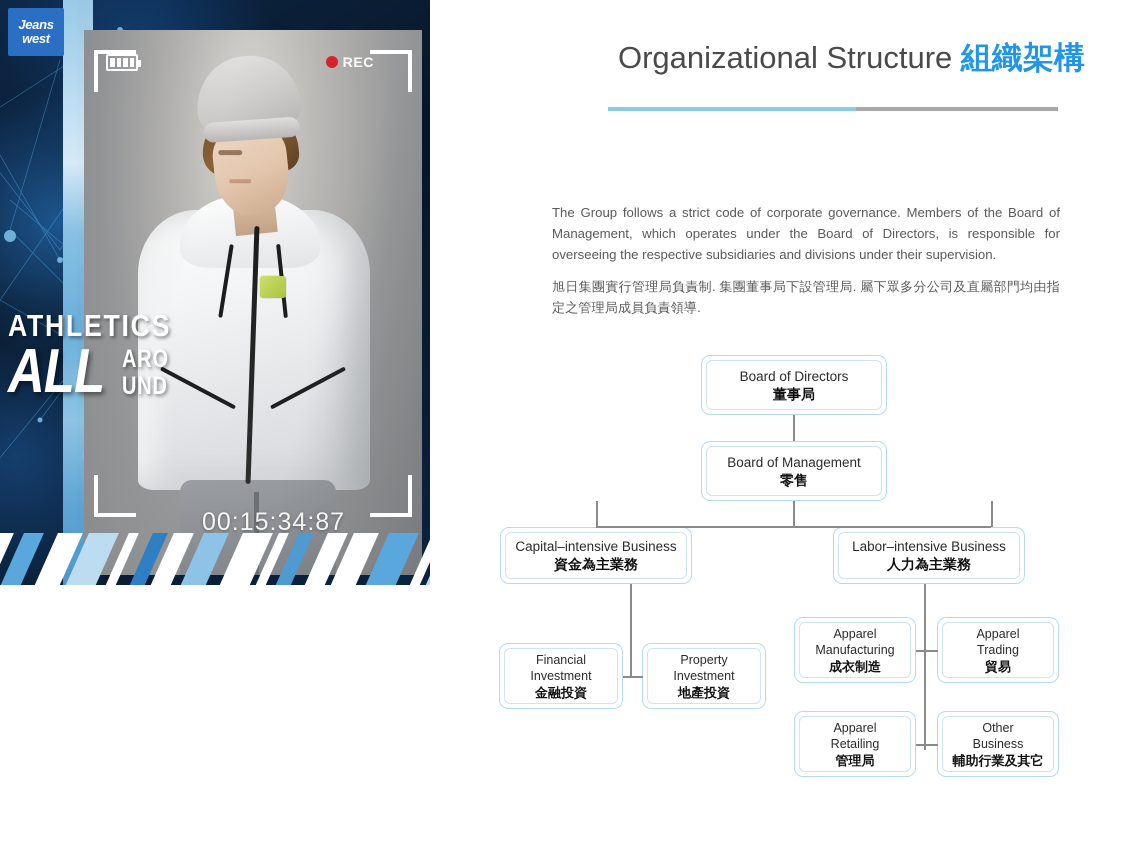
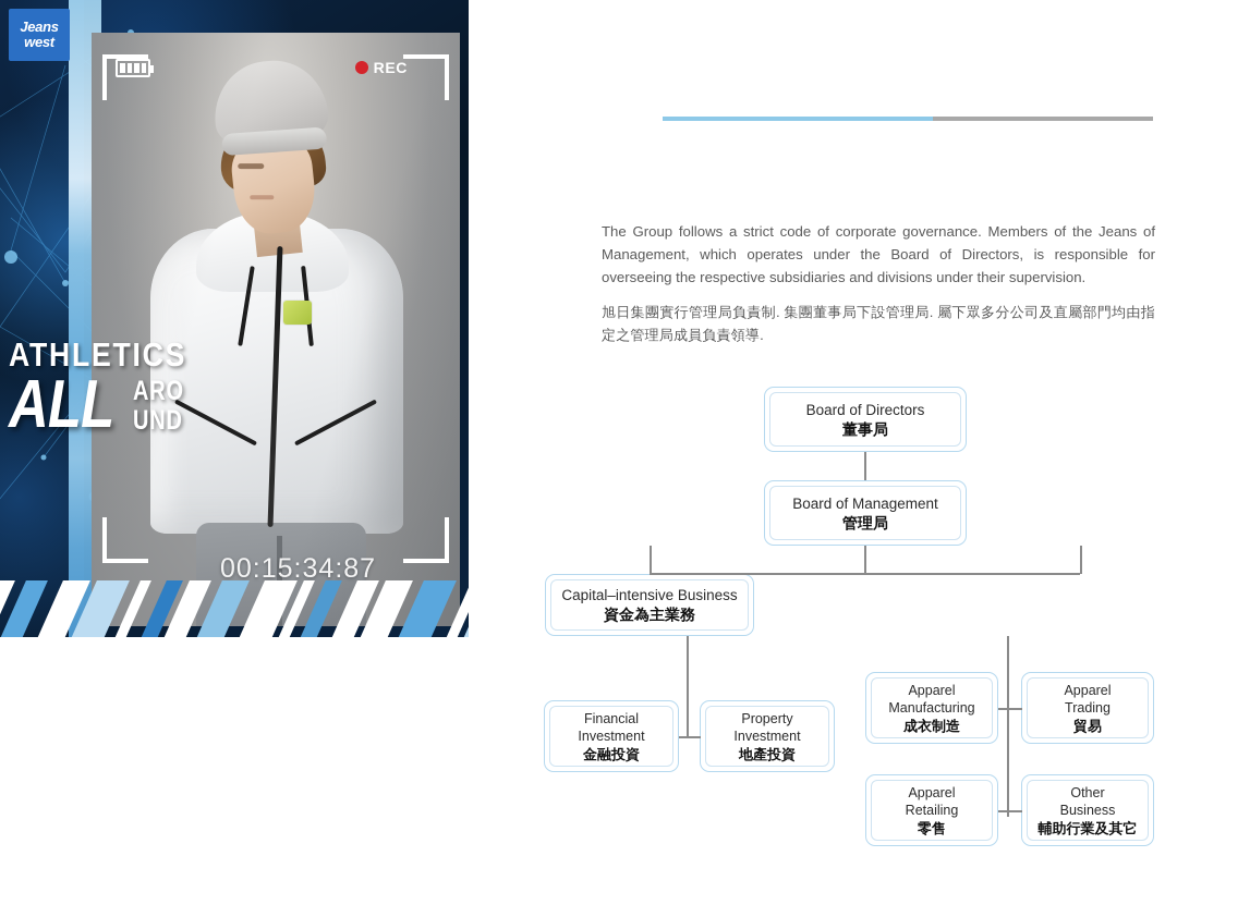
  REC
  00:15:34:87
  ATHLETICS
  ALL
  ARO
  UND
  Jeans
  west
- Organizational Structure 組織架構
- The Group follows a strict code of corporate governance. Members of the Board of Management, which operates under the Board of Directors, is responsible for overseeing the respective subsidiaries and divisions under their supervision.
+ The Group follows a strict code of corporate governance. Members of the Jeans of Management, which operates under the Board of Directors, is responsible for overseeing the respective subsidiaries and divisions under their supervision.
  旭日集團實行管理局負責制. 集團董事局下設管理局. 屬下眾多分公司及直屬部門均由指定之管理局成員負責領導.
  Board of Directors
  董事局
  Board of Management
- 零售
+ 管理局
  Capital–intensive Business
  資金為主業務
- Labor–intensive Business
- 人力為主業務
  Financial
  Investment
  金融投資
  Property
  Investment
  地產投資
  Apparel
  Manufacturing
  成衣制造
  Apparel
  Trading
  貿易
  Apparel
  Retailing
- 管理局
+ 零售
  Other
  Business
  輔助行業及其它
